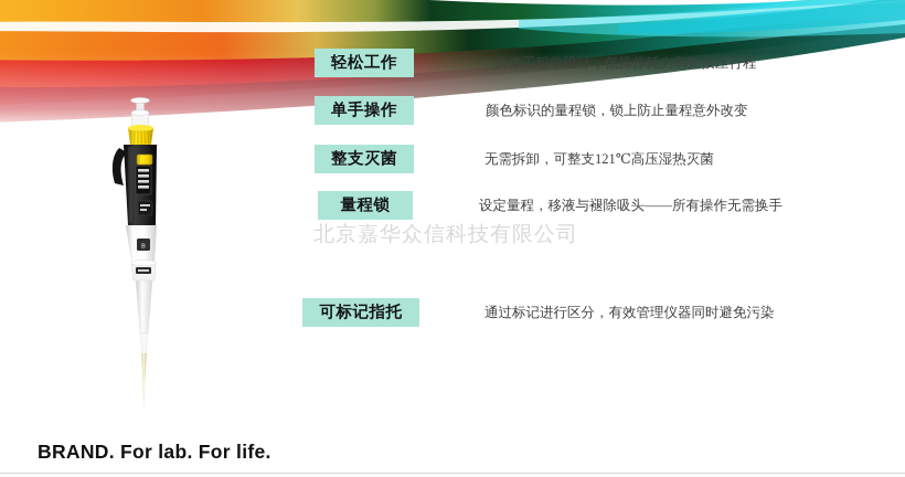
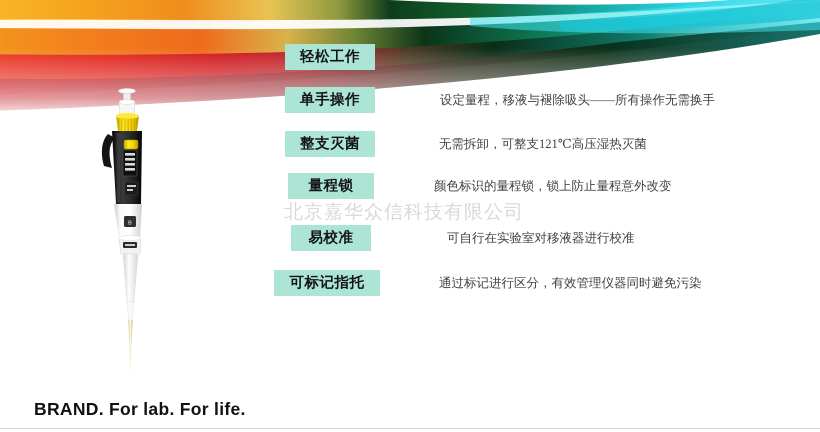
  北京嘉华众信科技有限公司
  轻松工作
- 人体工程学设计，低操作耗力和短按压行程
  单手操作
- 颜色标识的量程锁，锁上防止量程意外改变
+ 设定量程，移液与褪除吸头——所有操作无需换手
  整支灭菌
  无需拆卸，可整支121℃高压湿热灭菌
  量程锁
- 设定量程，移液与褪除吸头——所有操作无需换手
+ 颜色标识的量程锁，锁上防止量程意外改变
+ 易校准
+ 可自行在实验室对移液器进行校准
  可标记指托
  通过标记进行区分，有效管理仪器同时避免污染
  BRAND. For lab. For life.
